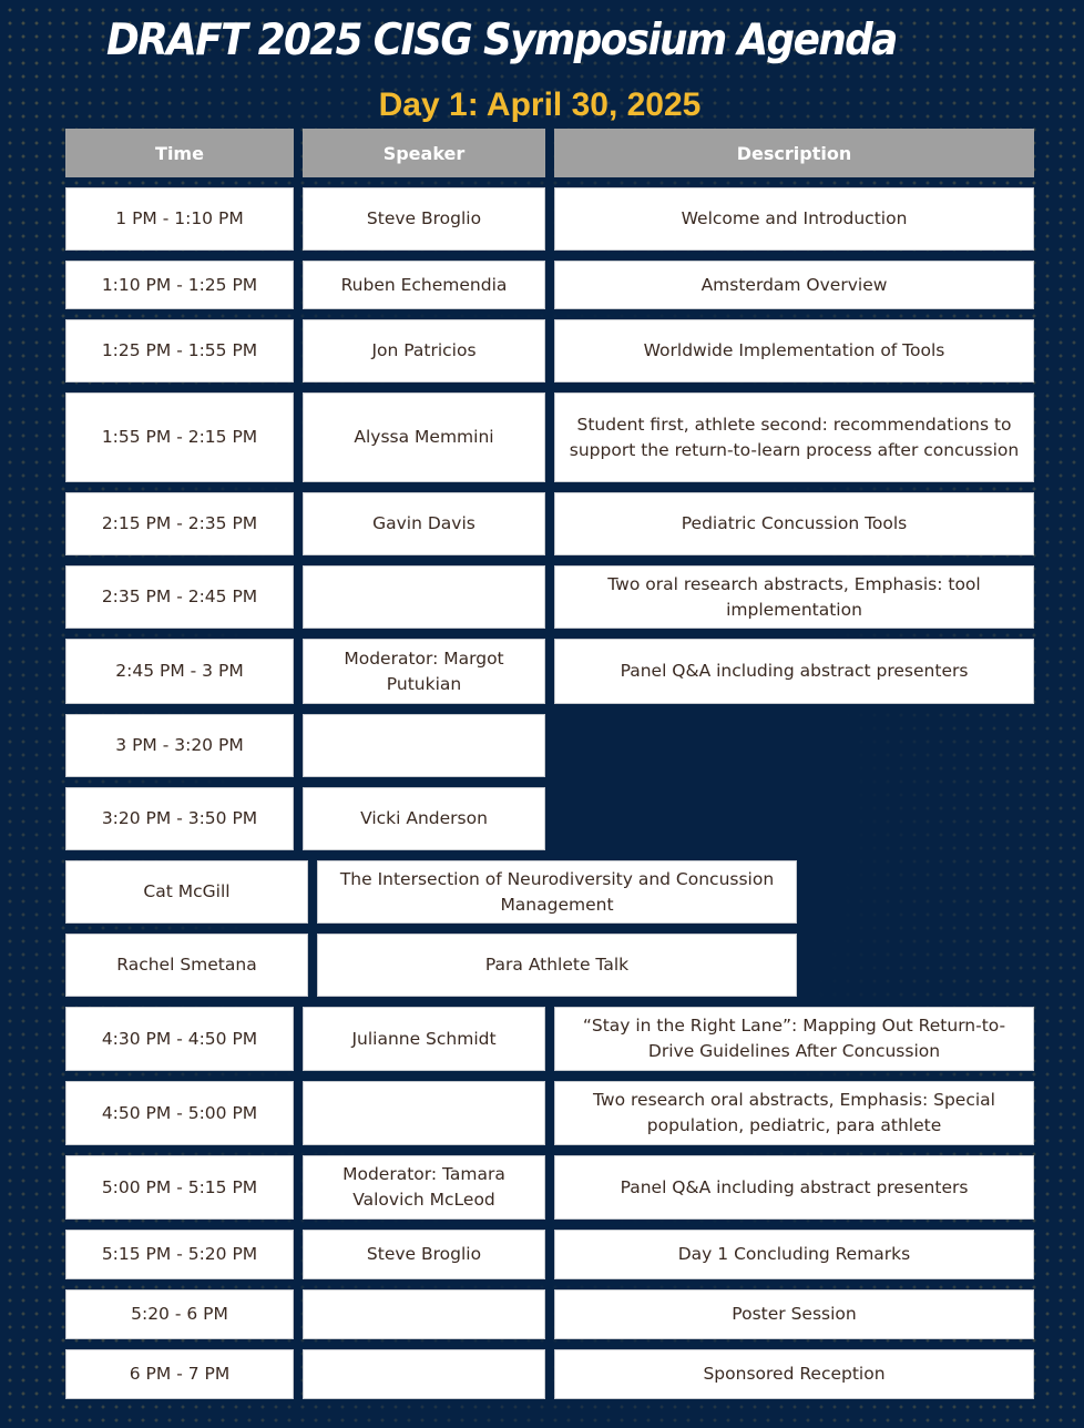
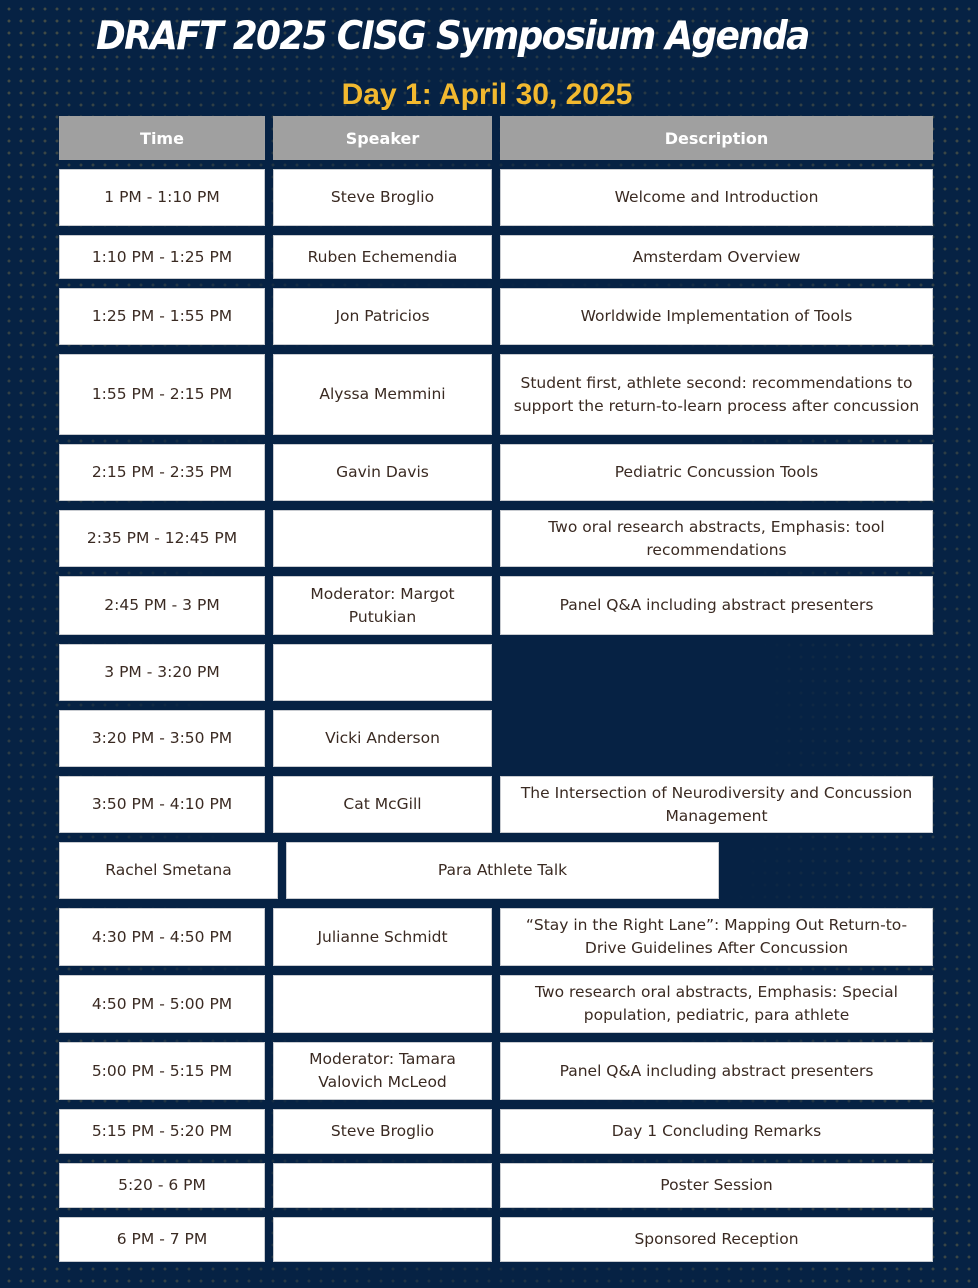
  DRAFT 2025 CISG Symposium Agenda
  Day 1: April 30, 2025
  Time
  Speaker
  Description
  1 PM - 1:10 PM
  Steve Broglio
  Welcome and Introduction
  1:10 PM - 1:25 PM
  Ruben Echemendia
  Amsterdam Overview
  1:25 PM - 1:55 PM
  Jon Patricios
  Worldwide Implementation of Tools
  1:55 PM - 2:15 PM
  Alyssa Memmini
  Student first, athlete second: recommendations to support the return-to-learn process after concussion
  2:15 PM - 2:35 PM
  Gavin Davis
  Pediatric Concussion Tools
- 2:35 PM - 2:45 PM
+ 2:35 PM - 12:45 PM
- Two oral research abstracts, Emphasis: tool implementation
+ Two oral research abstracts, Emphasis: tool recommendations
  2:45 PM - 3 PM
  Moderator: Margot Putukian
  Panel Q&A including abstract presenters
  3 PM - 3:20 PM
  3:20 PM - 3:50 PM
  Vicki Anderson
+ 3:50 PM - 4:10 PM
  Cat McGill
  The Intersection of Neurodiversity and Concussion Management
  Rachel Smetana
  Para Athlete Talk
  4:30 PM - 4:50 PM
  Julianne Schmidt
  “Stay in the Right Lane”: Mapping Out Return-to-Drive Guidelines After Concussion
  4:50 PM - 5:00 PM
  Two research oral abstracts, Emphasis: Special population, pediatric, para athlete
  5:00 PM - 5:15 PM
  Moderator: Tamara Valovich McLeod
  Panel Q&A including abstract presenters
  5:15 PM - 5:20 PM
  Steve Broglio
  Day 1 Concluding Remarks
  5:20 - 6 PM
  Poster Session
  6 PM - 7 PM
  Sponsored Reception
